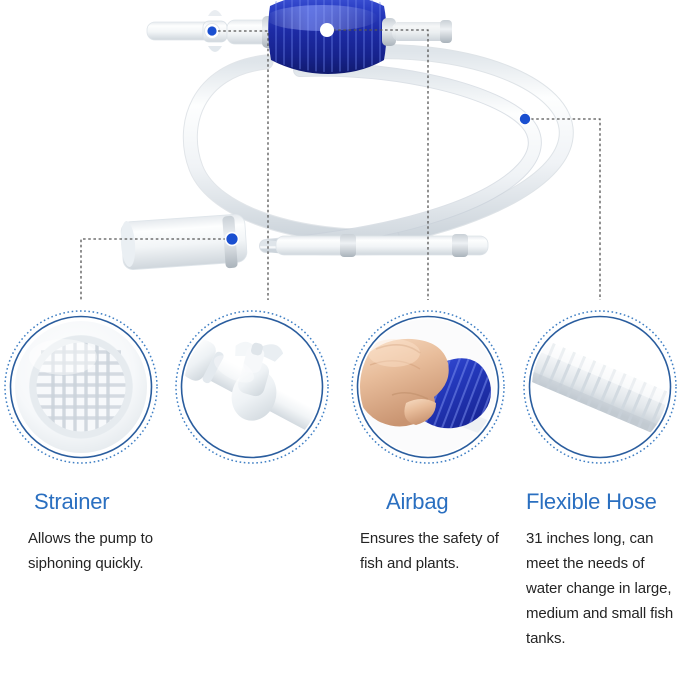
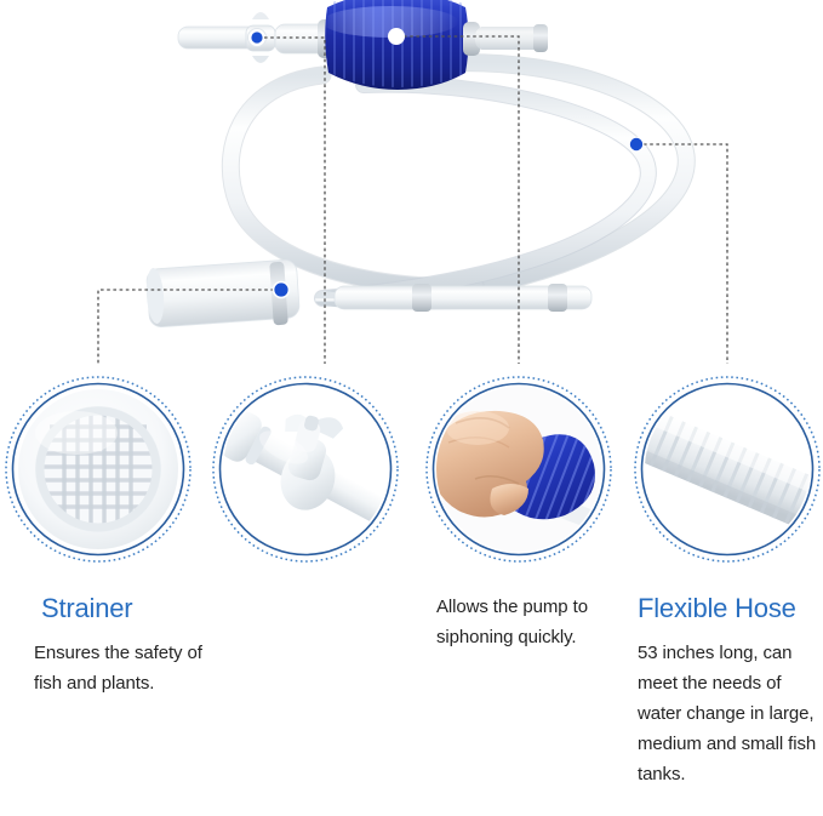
  Strainer
- Allows the pump to siphoning quickly.
+ Ensures the safety of fish and plants.
- Airbag
- Ensures the safety of fish and plants.
+ Allows the pump to siphoning quickly.
  Flexible Hose
- 31 inches long, can meet the needs of water change in large, medium and small fish tanks.
+ 53 inches long, can meet the needs of water change in large, medium and small fish tanks.
